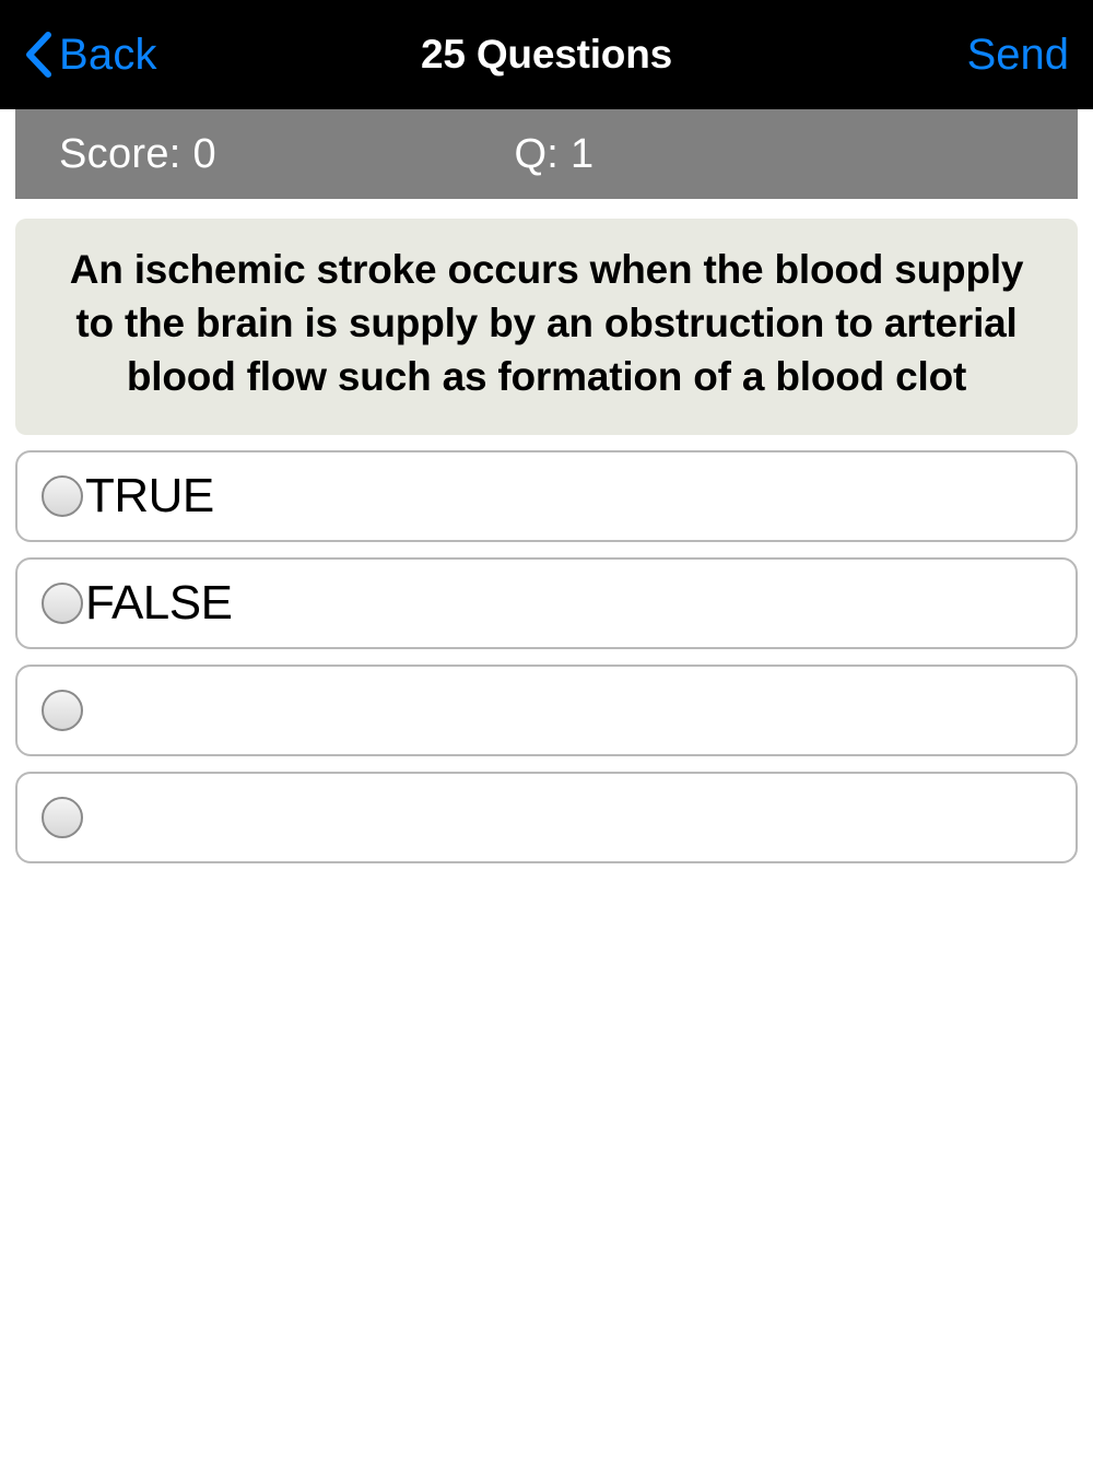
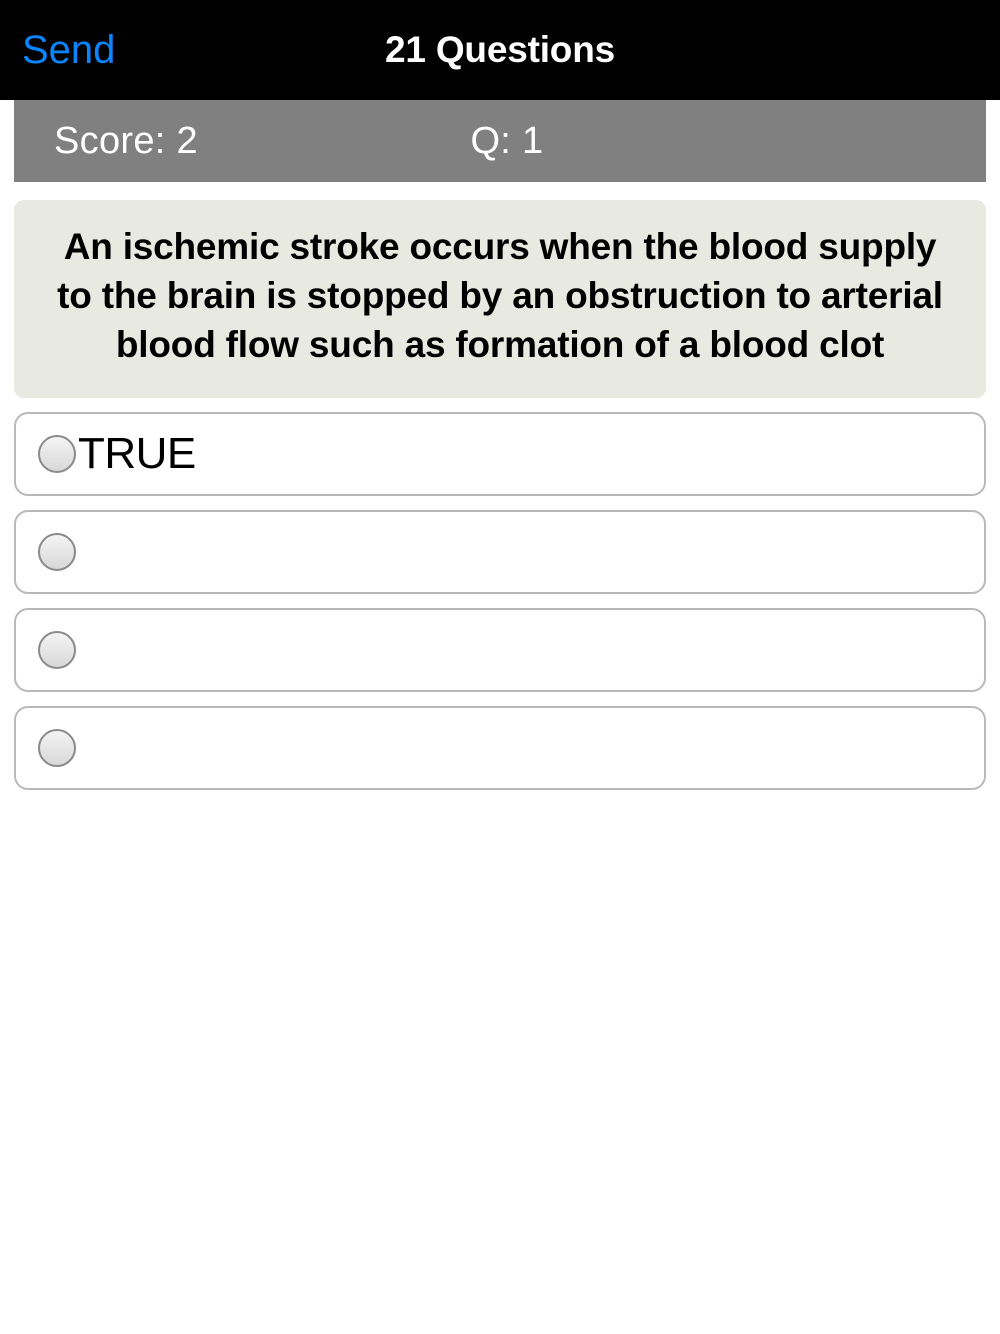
- Back
- 25 Questions
+ 21 Questions
  Send
- Score: 0
+ Score: 2
  Q: 1
- An ischemic stroke occurs when the blood supply to the brain is supply by an obstruction to arterial blood flow such as formation of a blood clot
+ An ischemic stroke occurs when the blood supply to the brain is stopped by an obstruction to arterial blood flow such as formation of a blood clot
  TRUE
- FALSE
